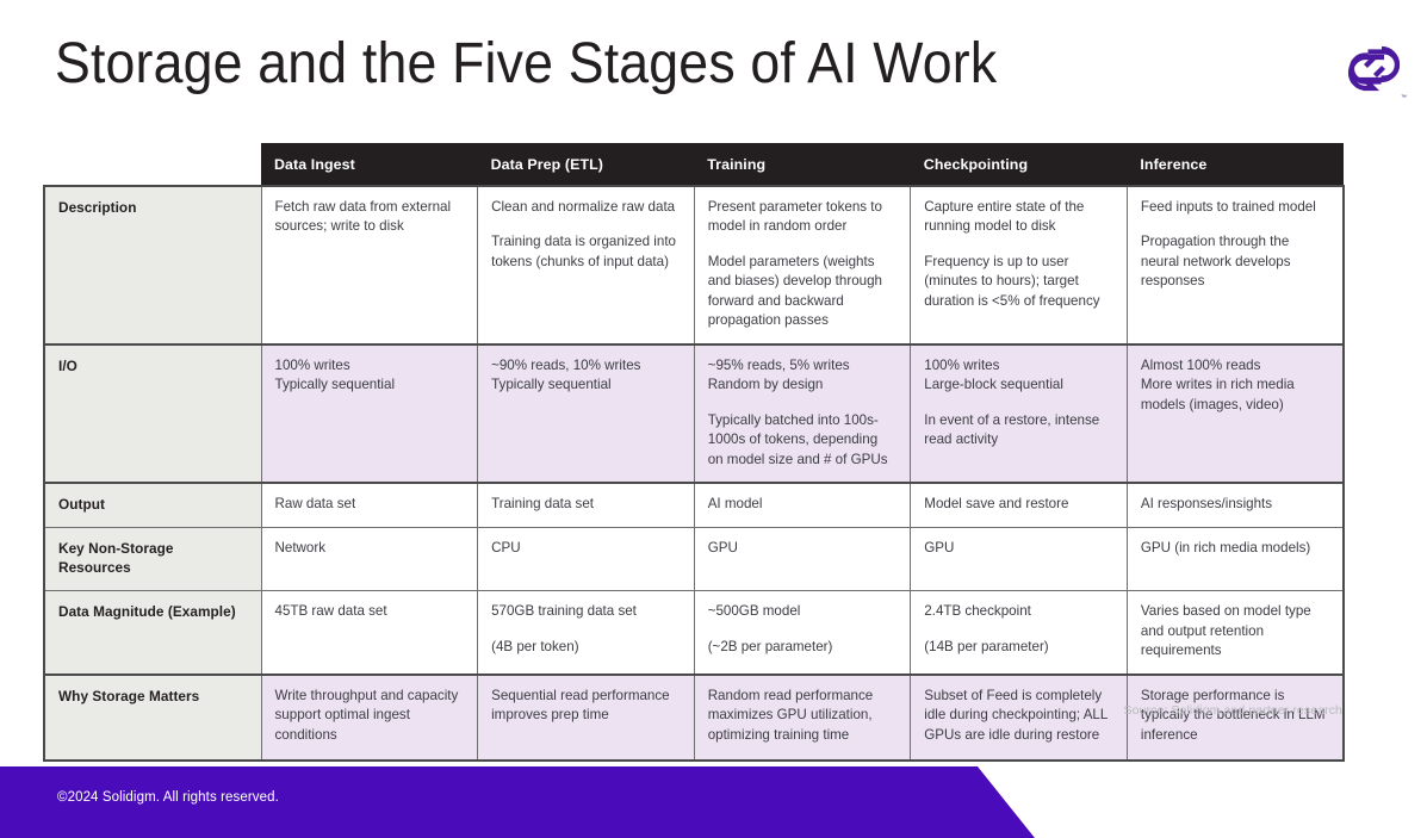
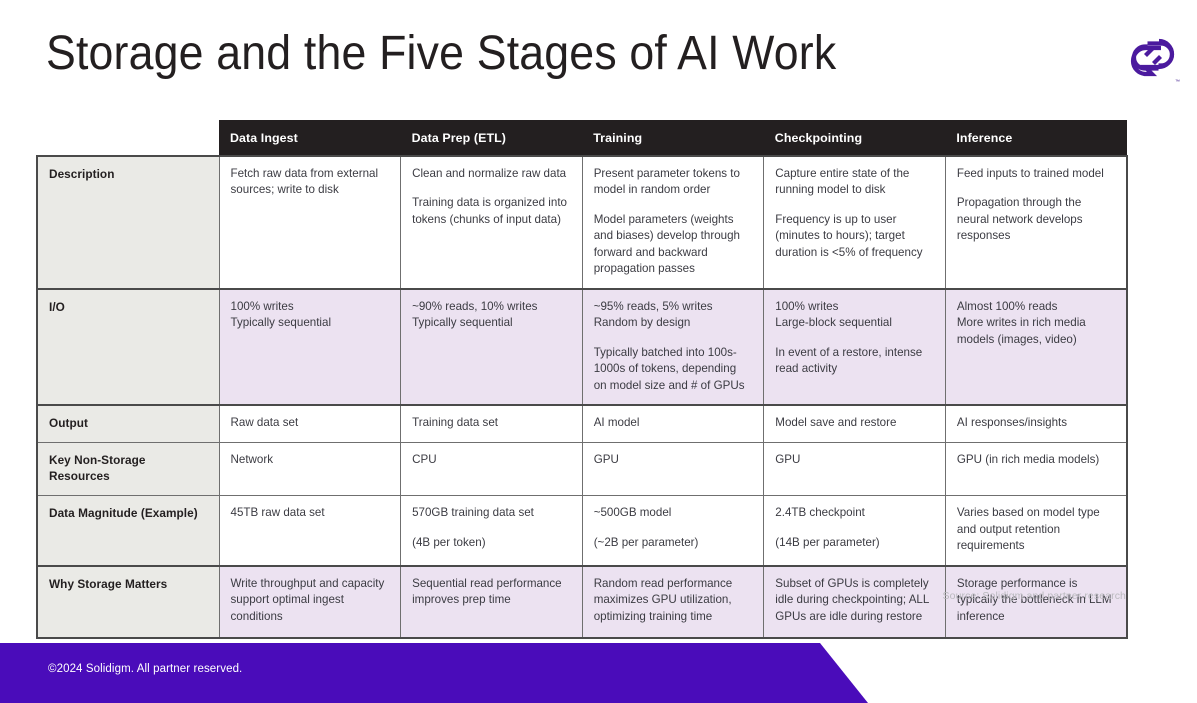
  Storage and the Five Stages of AI Work
  	Data Ingest	Data Prep (ETL)	Training	Checkpointing	Inference
  Description	Fetch raw data from external sources; write to disk	Clean and normalize raw dataTraining data is organized into tokens (chunks of input data)	Present parameter tokens to model in random orderModel parameters (weights and biases) develop through forward and backward propagation passes	Capture entire state of the running model to diskFrequency is up to user (minutes to hours); target duration is <5% of frequency	Feed inputs to trained modelPropagation through the neural network develops responses
  I/O	100% writesTypically sequential	~90% reads, 10% writesTypically sequential	~95% reads, 5% writesRandom by designTypically batched into 100s-1000s of tokens, depending on model size and # of GPUs	100% writesLarge-block sequentialIn event of a restore, intense read activity	Almost 100% readsMore writes in rich media models (images, video)
  Output	Raw data set	Training data set	AI model	Model save and restore	AI responses/insights
  Key Non-Storage Resources	Network	CPU	GPU	GPU	GPU (in rich media models)
  Data Magnitude (Example)	45TB raw data set	570GB training data set(4B per token)	~500GB model(~2B per parameter)	2.4TB checkpoint(14B per parameter)	Varies based on model type and output retention requirements
- Why Storage Matters	Write throughput and capacity support optimal ingest conditions	Sequential read performance improves prep time	Random read performance maximizes GPU utilization, optimizing training time	Subset of Feed is completely idle during checkpointing; ALL GPUs are idle during restore	Storage performance is typically the bottleneck in LLM inference
+ Why Storage Matters	Write throughput and capacity support optimal ingest conditions	Sequential read performance improves prep time	Random read performance maximizes GPU utilization, optimizing training time	Subset of GPUs is completely idle during checkpointing; ALL GPUs are idle during restore	Storage performance is typically the bottleneck in LLM inference
  Source: Solidigm and partner research
- ©2024 Solidigm. All rights reserved.
+ ©2024 Solidigm. All partner reserved.
